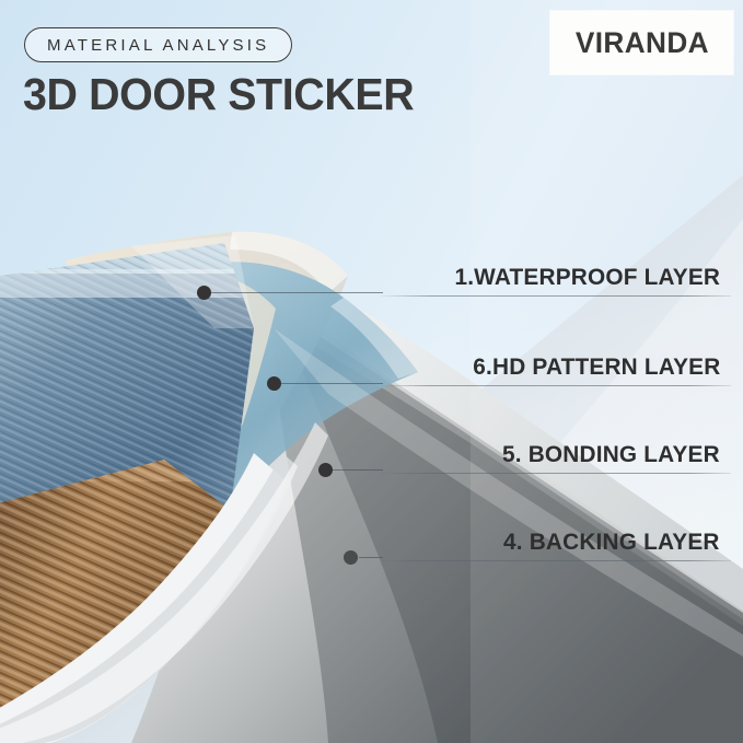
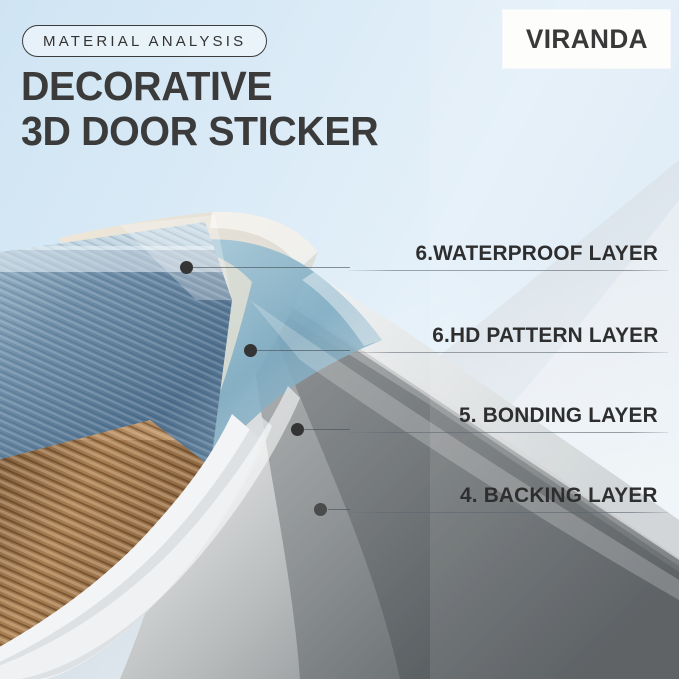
  MATERIAL ANALYSIS
+ DECORATIVE
  3D DOOR STICKER
  VIRANDA
- 1.WATERPROOF LAYER
+ 6.WATERPROOF LAYER
  6.HD PATTERN LAYER
  5. BONDING LAYER
  4. BACKING LAYER
